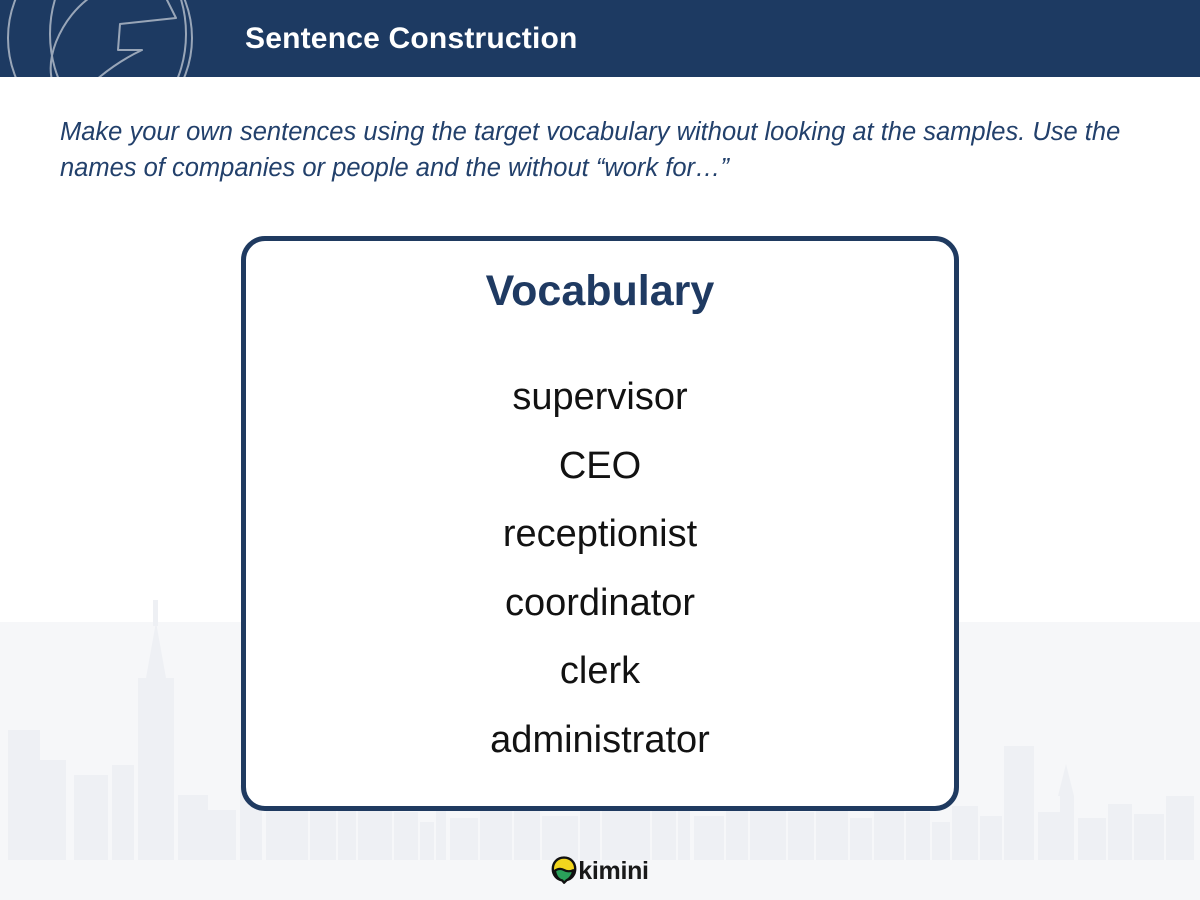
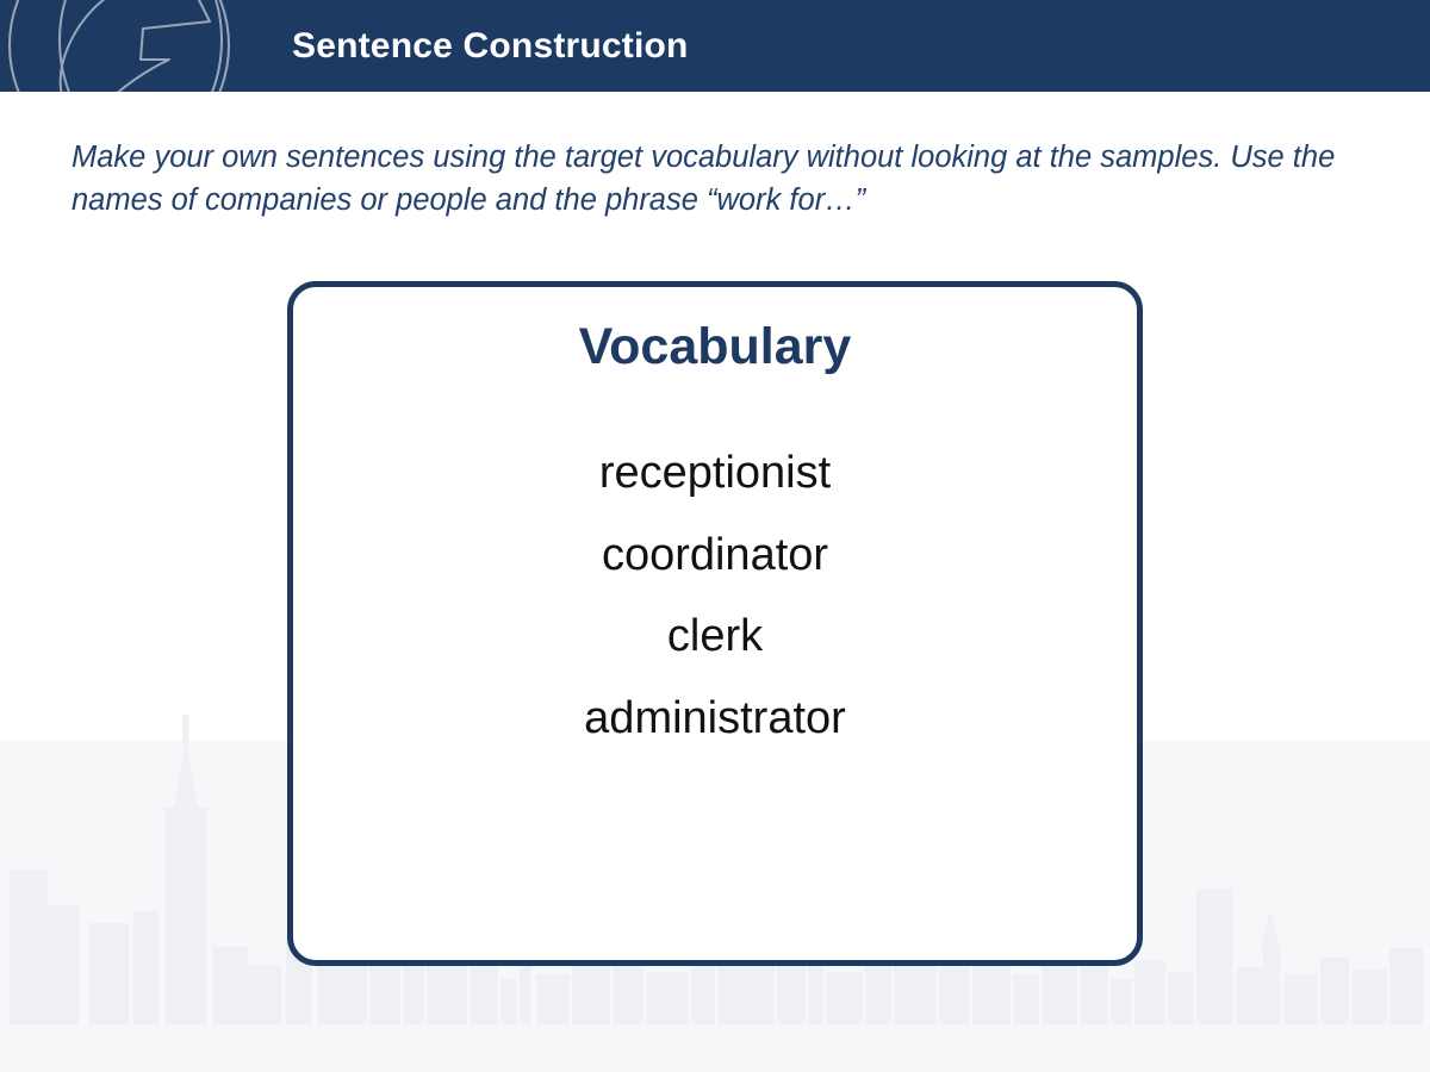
  Sentence Construction
- Make your own sentences using the target vocabulary without looking at the samples. Use the names of companies or people and the without “work for…”
+ Make your own sentences using the target vocabulary without looking at the samples. Use the names of companies or people and the phrase “work for…”
  Vocabulary
- supervisor
- CEO
  receptionist
  coordinator
  clerk
  administrator
- kimini
